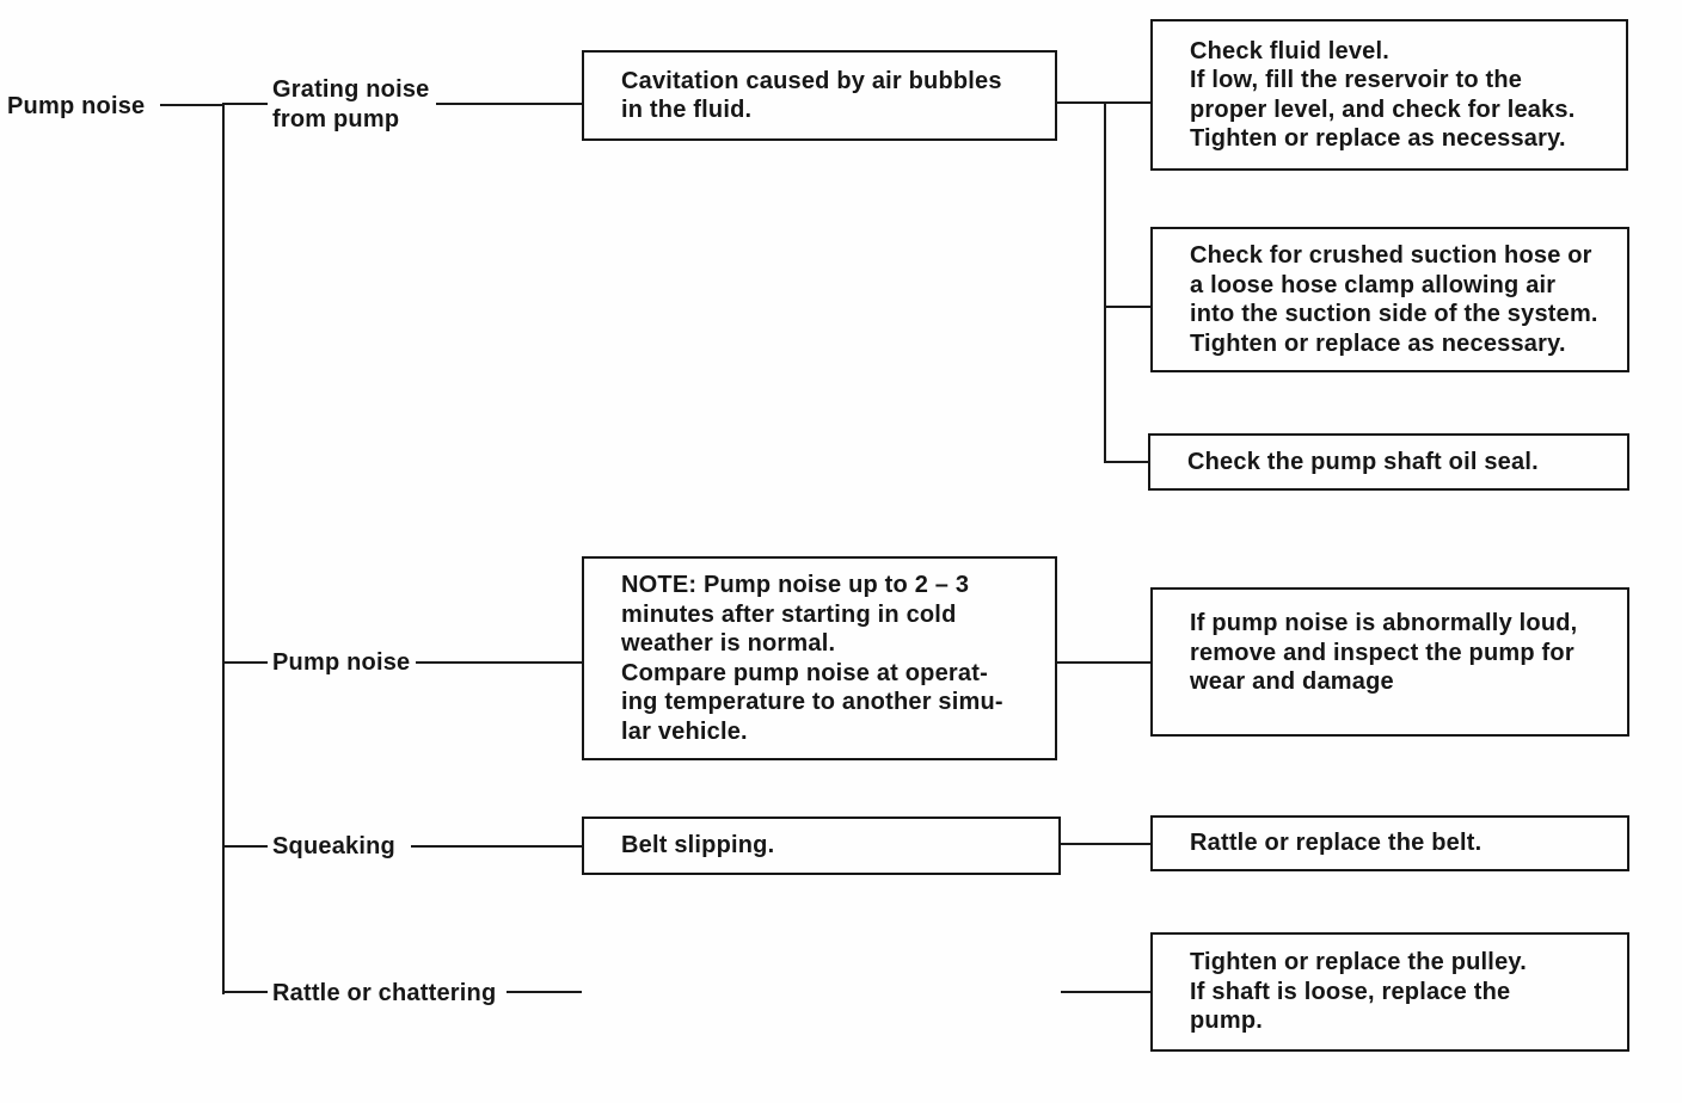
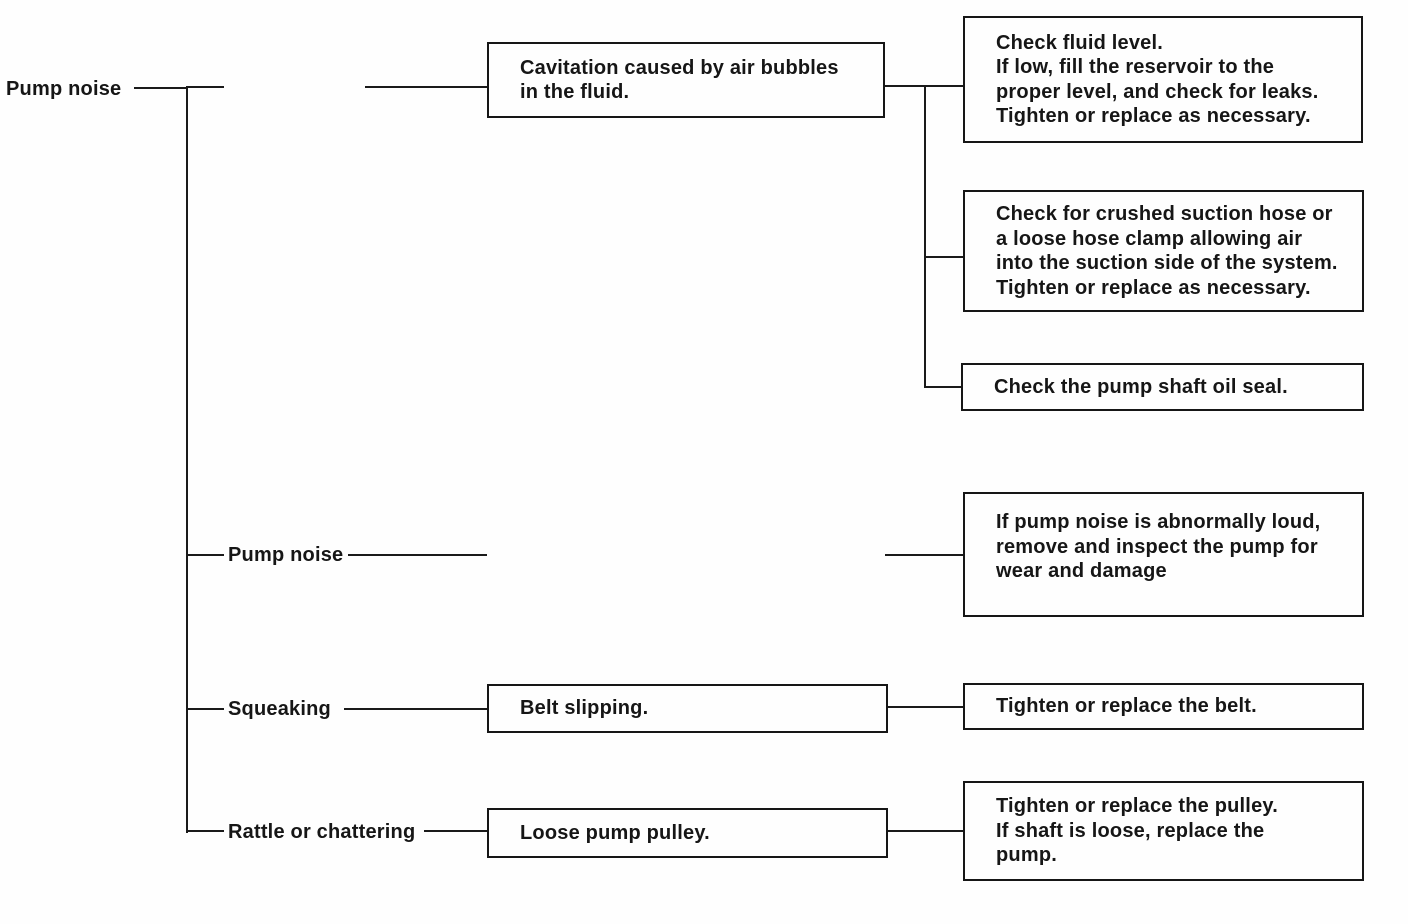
  Pump noise
- Grating noise
- from pump
  Cavitation caused by air bubbles
  in the fluid.
  Check fluid level.
  If low, fill the reservoir to the
  proper level, and check for leaks.
  Tighten or replace as necessary.
  Check for crushed suction hose or
  a loose hose clamp allowing air
  into the suction side of the system.
  Tighten or replace as necessary.
  Check the pump shaft oil seal.
  Pump noise
- NOTE: Pump noise up to 2 – 3
- minutes after starting in cold
- weather is normal.
- Compare pump noise at operat-
- ing temperature to another simu-
- lar vehicle.
  If pump noise is abnormally loud,
  remove and inspect the pump for
  wear and damage
  Squeaking
  Belt slipping.
- Rattle or replace the belt.
+ Tighten or replace the belt.
  Rattle or chattering
+ Loose pump pulley.
  Tighten or replace the pulley.
  If shaft is loose, replace the
  pump.
